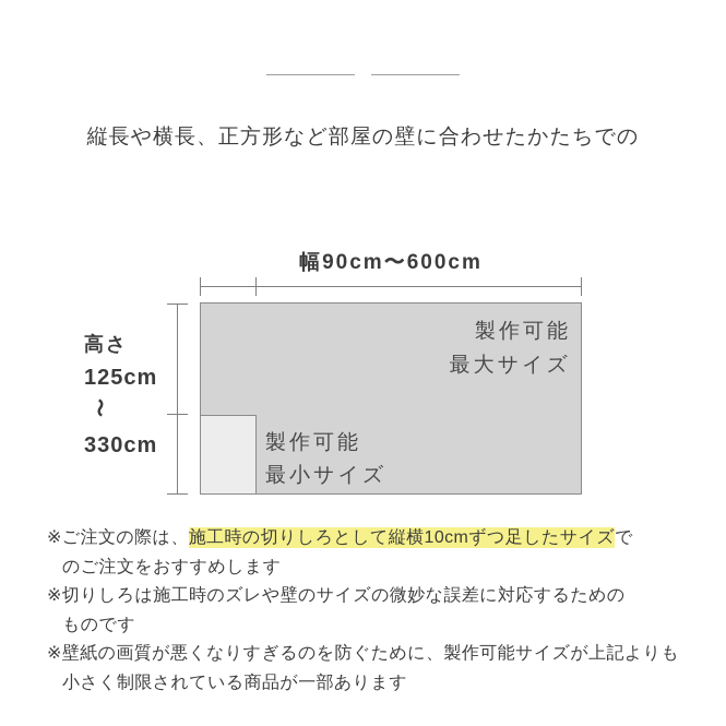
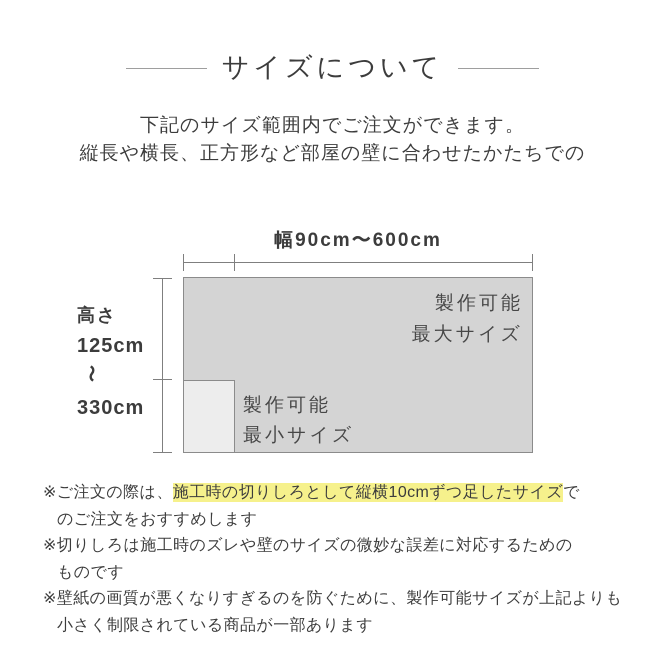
+ サイズについて
+ 下記のサイズ範囲内でご注文ができます。
  縦長や横長、正方形など部屋の壁に合わせたかたちでの
  幅90cm〜600cm
  製作可能
  最大サイズ
  製作可能
  最小サイズ
  高さ
  125cm
  330cm
  ※ご注文の際は、施工時の切りしろとして縦横10cmずつ足したサイズで
  のご注文をおすすめします
  ※切りしろは施工時のズレや壁のサイズの微妙な誤差に対応するための
  ものです
  ※壁紙の画質が悪くなりすぎるのを防ぐために、製作可能サイズが上記よりも
  小さく制限されている商品が一部あります
